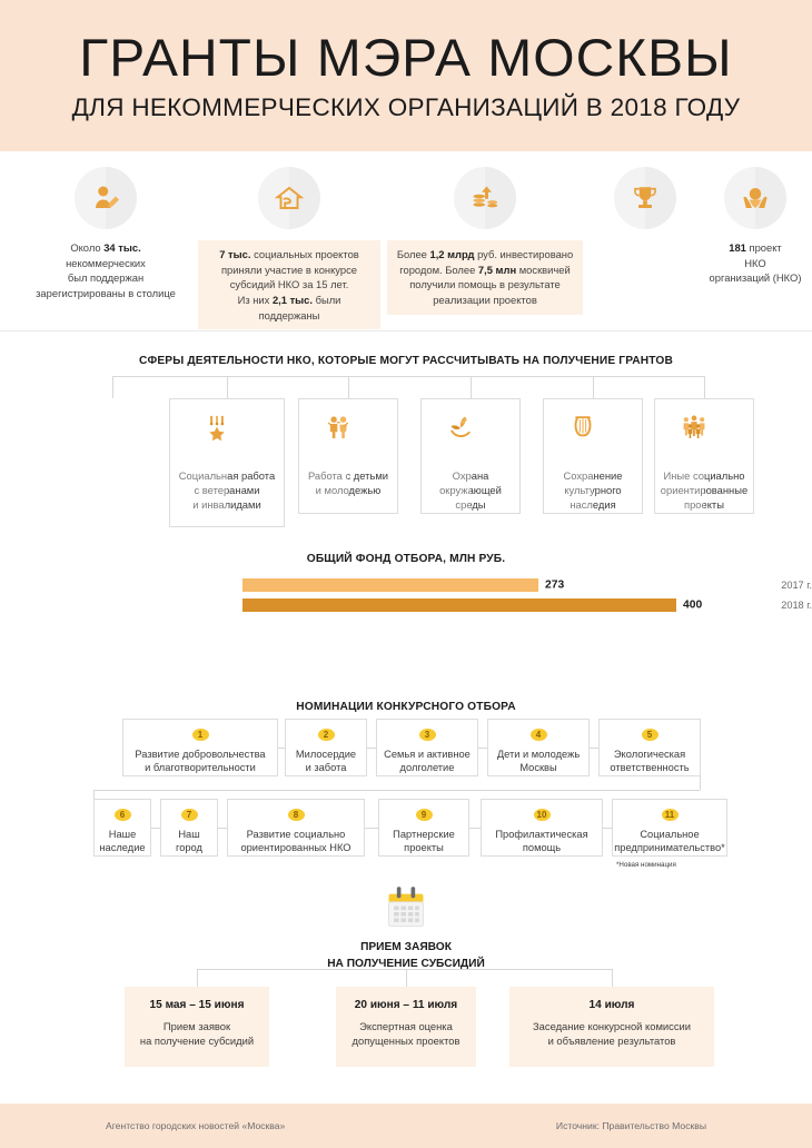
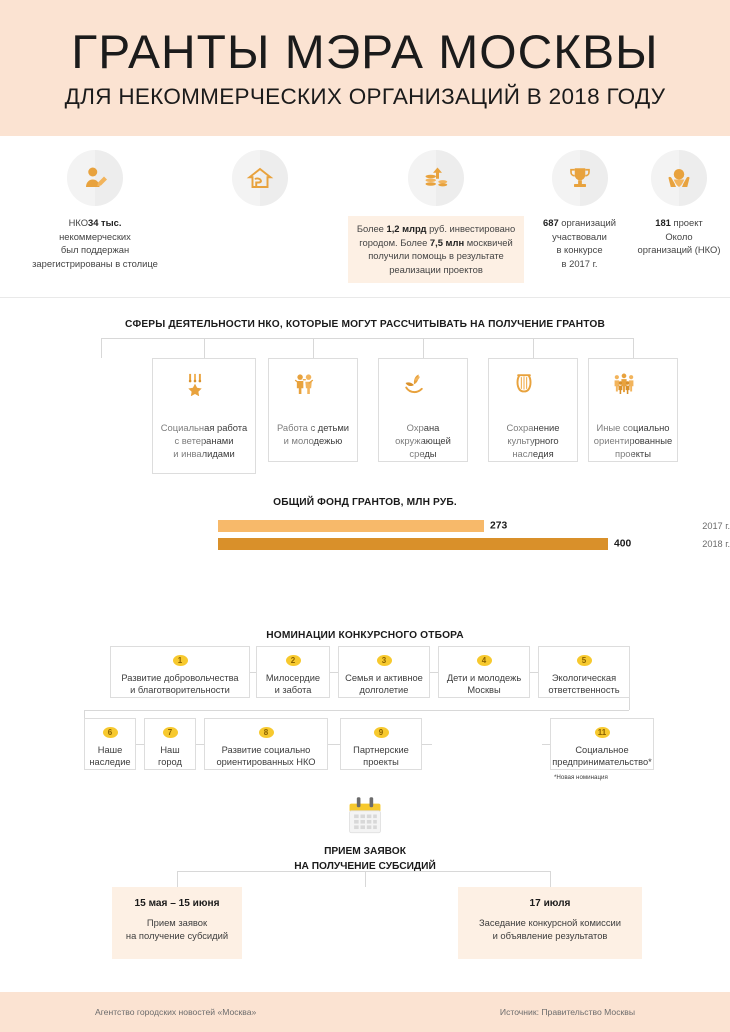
  ГРАНТЫ МЭРА МОСКВЫ
  ДЛЯ НЕКОММЕРЧЕСКИХ ОРГАНИЗАЦИЙ В 2018 ГОДУ
- Около 34 тыс.
+ НКО34 тыс.
  некоммерческих
  был поддержан
  зарегистрированы в столице
- 7 тыс. социальных проектов
- приняли участие в конкурсе
- субсидий НКО за 15 лет.
- Из них 2,1 тыс. были поддержаны
  Более 1,2 млрд руб. инвестировано
  городом. Более 7,5 млн москвичей
  получили помощь в результате
  реализации проектов
+ 687 организаций
+ участвовали
+ в конкурсе
+ в 2017 г.
  181 проект
- НКО
+ Около
  организаций (НКО)
  СФЕРЫ ДЕЯТЕЛЬНОСТИ НКО, КОТОРЫЕ МОГУТ РАССЧИТЫВАТЬ НА ПОЛУЧЕНИЕ ГРАНТОВ
  Социальная работа
  с ветеранами
  и инвалидами
  Работа с детьми
  и молодежью
  Охрана
  окружающей
  среды
  Сохранение
  культурного
  наследия
  Иные социально
  ориентированные
  проекты
- ОБЩИЙ ФОНД ОТБОРА, МЛН РУБ.
+ ОБЩИЙ ФОНД ГРАНТОВ, МЛН РУБ.
  2017 г.
  273
  2018 г.
  400
  НОМИНАЦИИ КОНКУРСНОГО ОТБОРА
  1
  Развитие добровольчества
  и благотворительности
  2
  Милосердие
  и забота
  3
  Семья и активное
  долголетие
  4
  Дети и молодежь
  Москвы
  5
  Экологическая
  ответственность
  6
  Наше
  наследие
  7
  Наш
  город
  8
  Развитие социально
  ориентированных НКО
  9
  Партнерские
  проекты
- 10
- Профилактическая
- помощь
  11
  Социальное
  предпринимательство*
  ПРИЕМ ЗАЯВОК
  НА ПОЛУЧЕНИЕ СУБСИДИЙ
  15 мая – 15 июня
  Прием заявок
  на получение субсидий
- 20 июня – 11 июля
- Экспертная оценка
- допущенных проектов
- 14 июля
+ 17 июля
  Заседание конкурсной комиссии
  и объявление результатов
  Агентство городских новостей «Москва»
  Источник: Правительство Москвы
